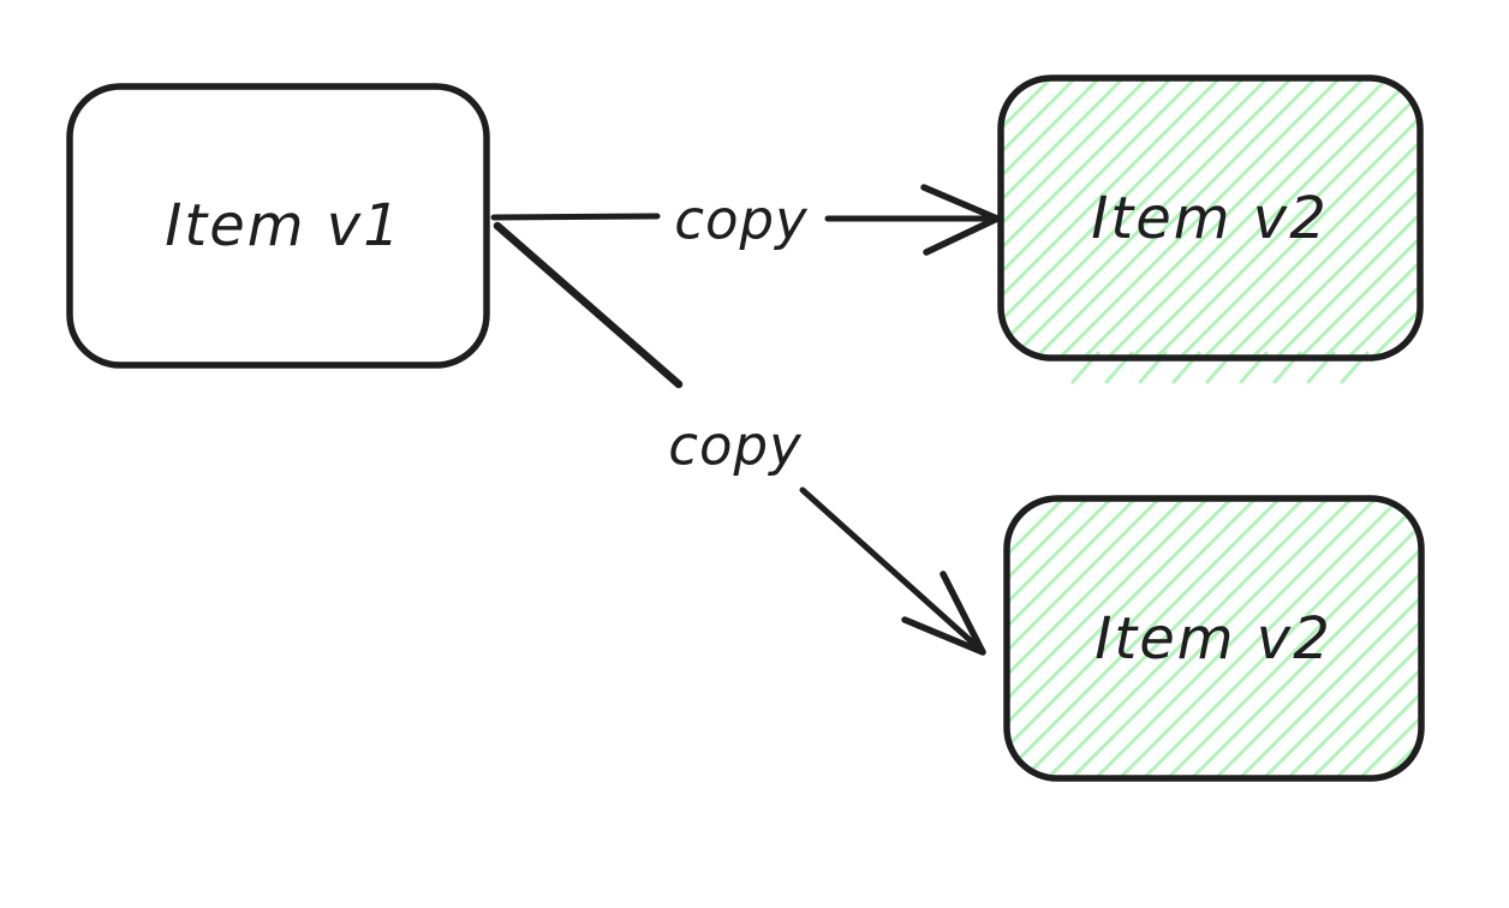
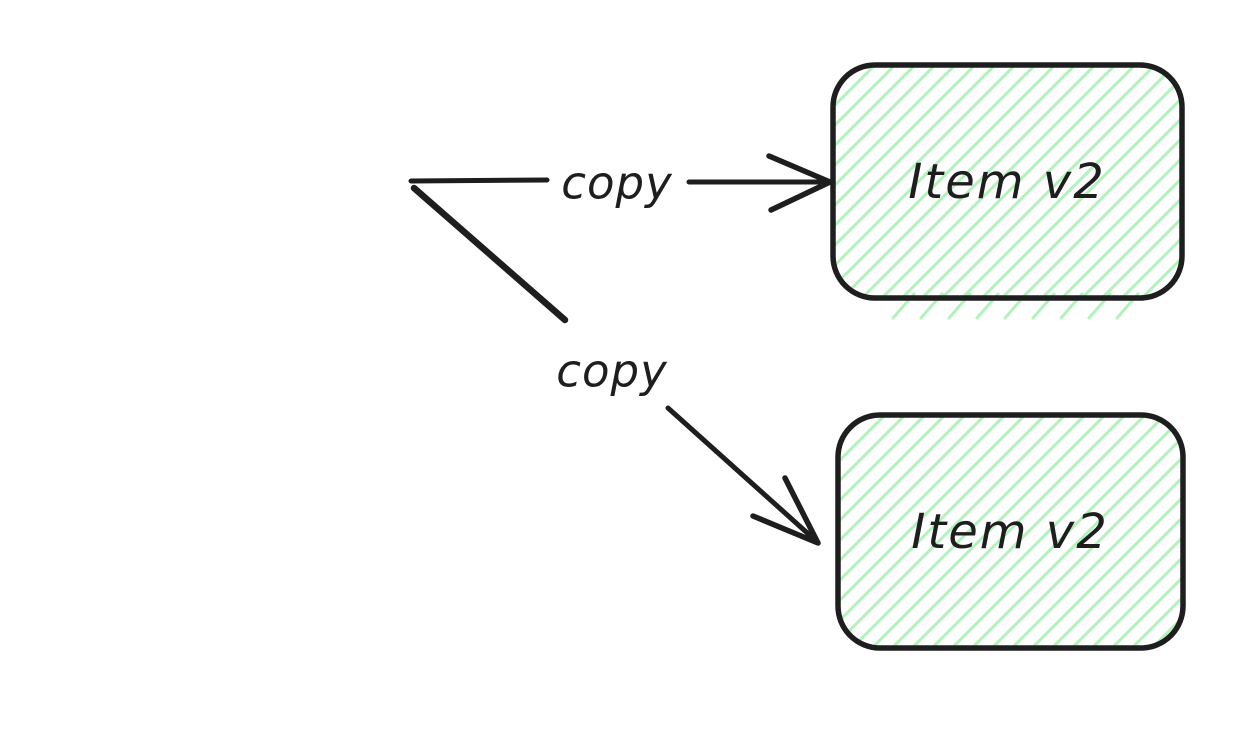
- Item v1
  Item v2
  Item v2
  copy
  copy
